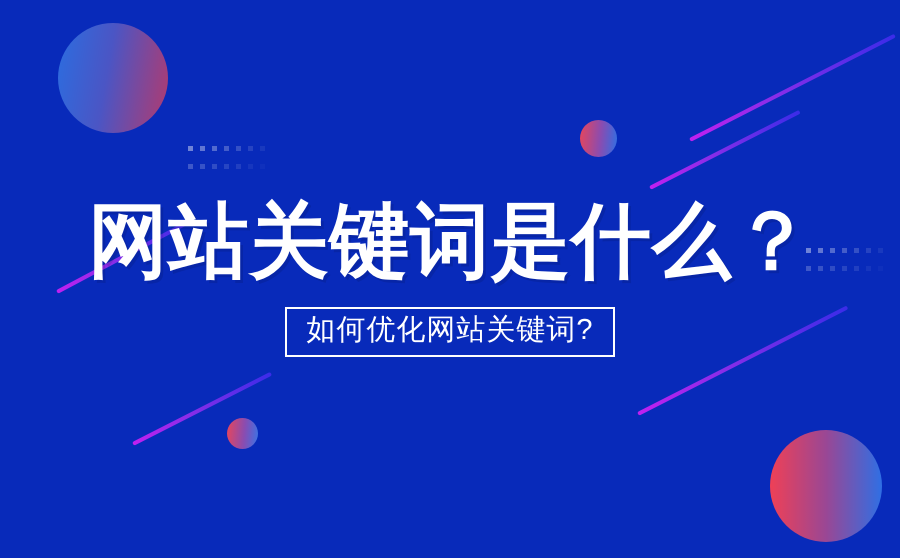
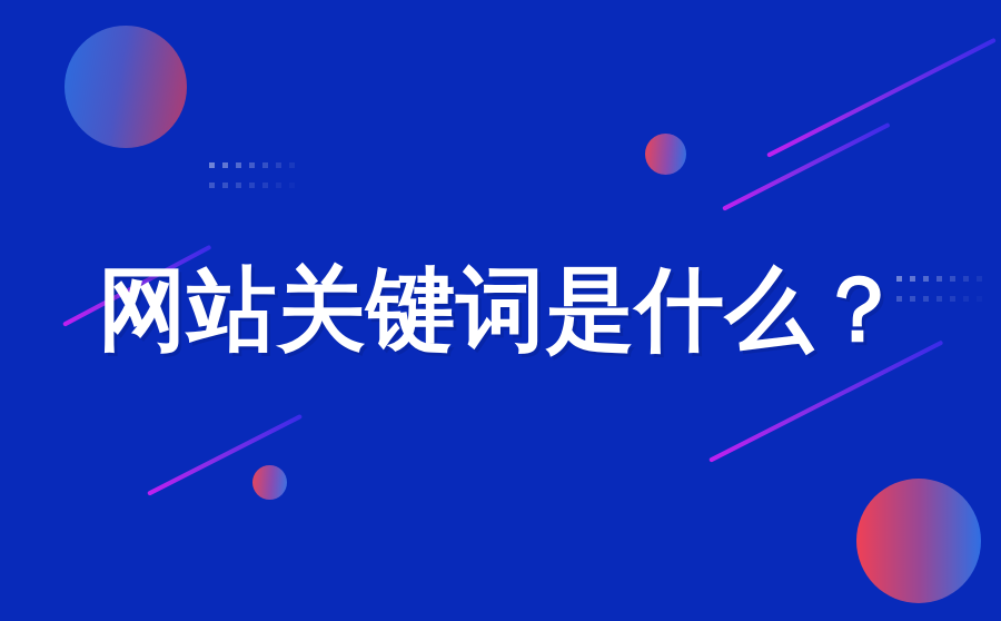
  网站关键词是什么？
- 如何优化网站关键词?
